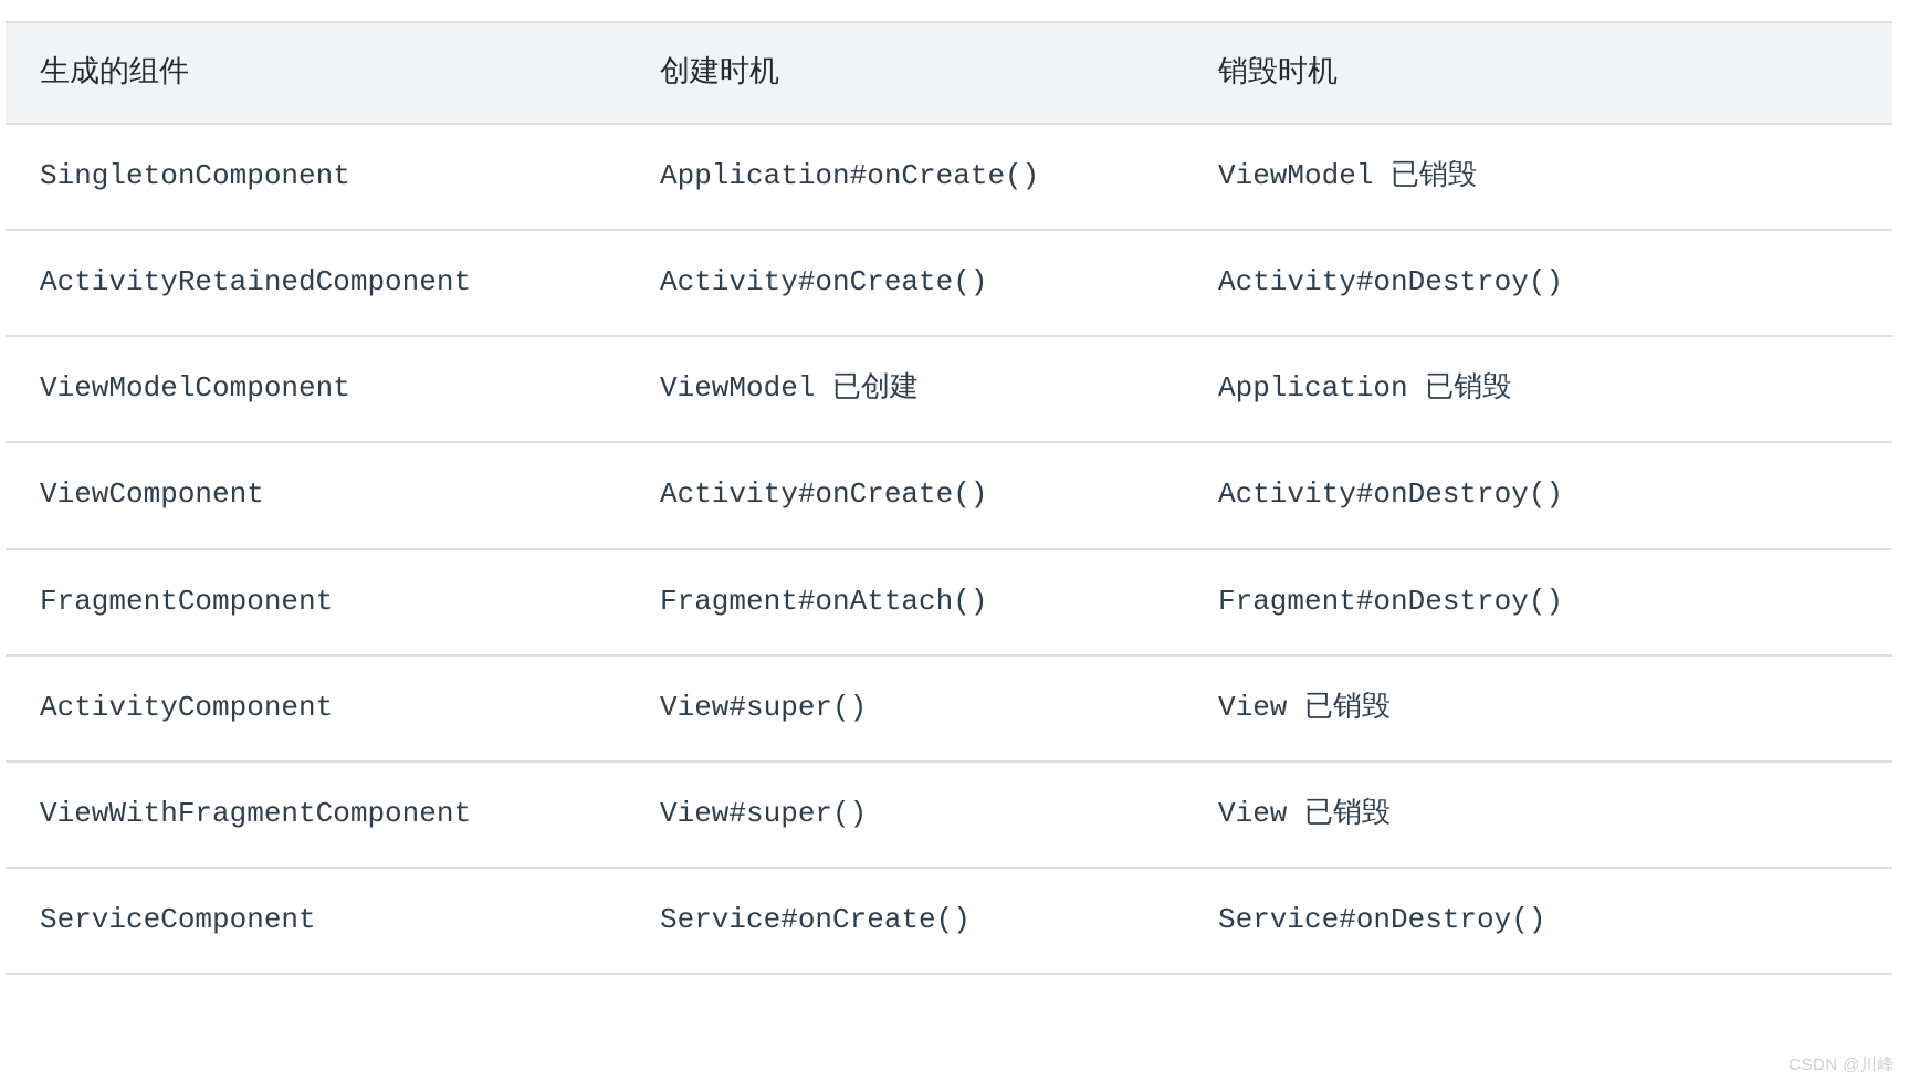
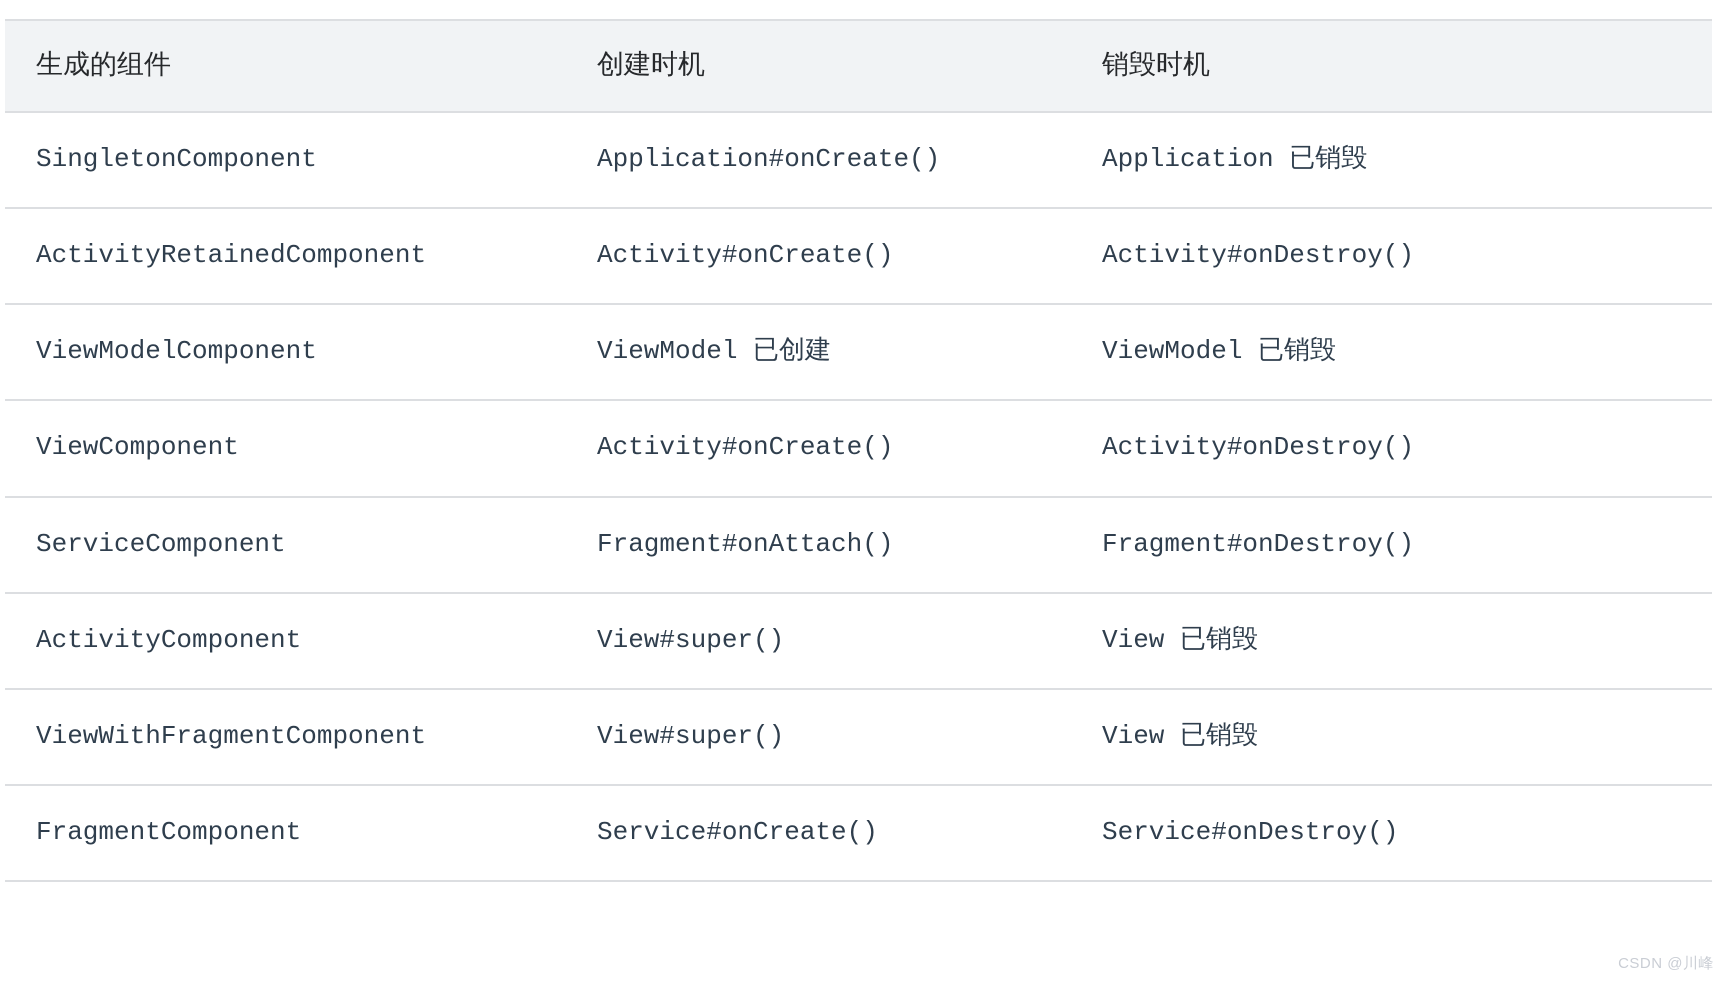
  生成的组件	创建时机	销毁时机
- SingletonComponent	Application#onCreate()	ViewModel 已销毁
+ SingletonComponent	Application#onCreate()	Application 已销毁
  ActivityRetainedComponent	Activity#onCreate()	Activity#onDestroy()
- ViewModelComponent	ViewModel 已创建	Application 已销毁
+ ViewModelComponent	ViewModel 已创建	ViewModel 已销毁
  ViewComponent	Activity#onCreate()	Activity#onDestroy()
- FragmentComponent	Fragment#onAttach()	Fragment#onDestroy()
+ ServiceComponent	Fragment#onAttach()	Fragment#onDestroy()
  ActivityComponent	View#super()	View 已销毁
  ViewWithFragmentComponent	View#super()	View 已销毁
- ServiceComponent	Service#onCreate()	Service#onDestroy()
+ FragmentComponent	Service#onCreate()	Service#onDestroy()
  CSDN @川峰
